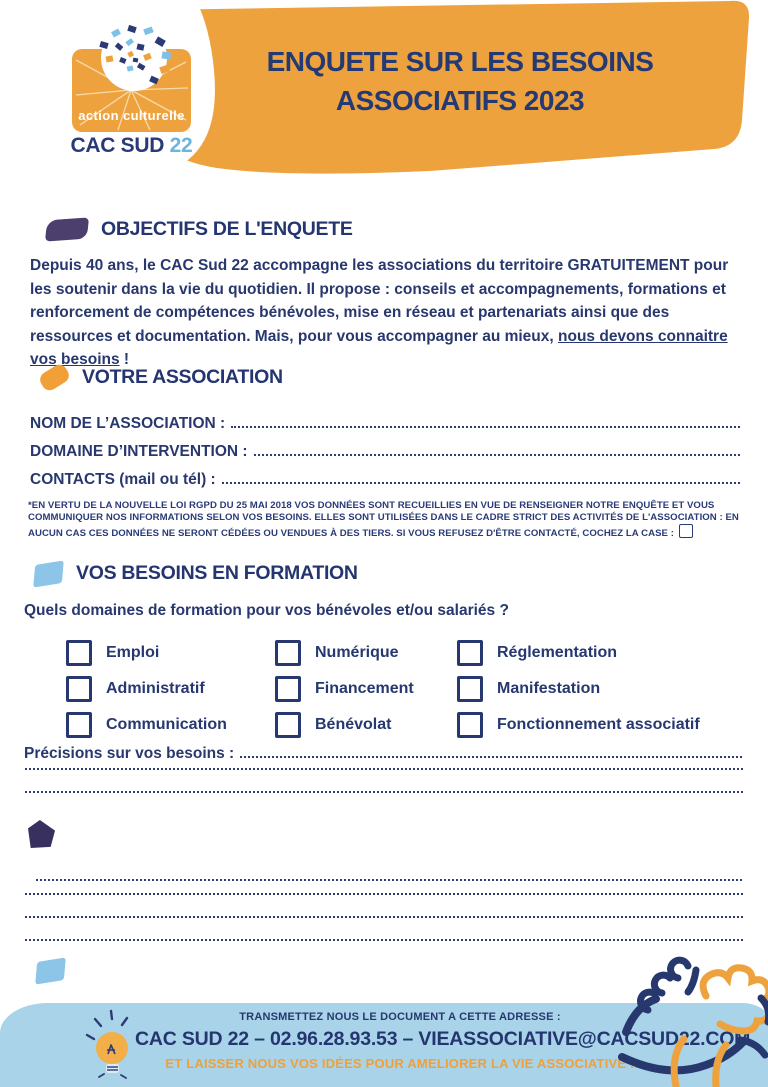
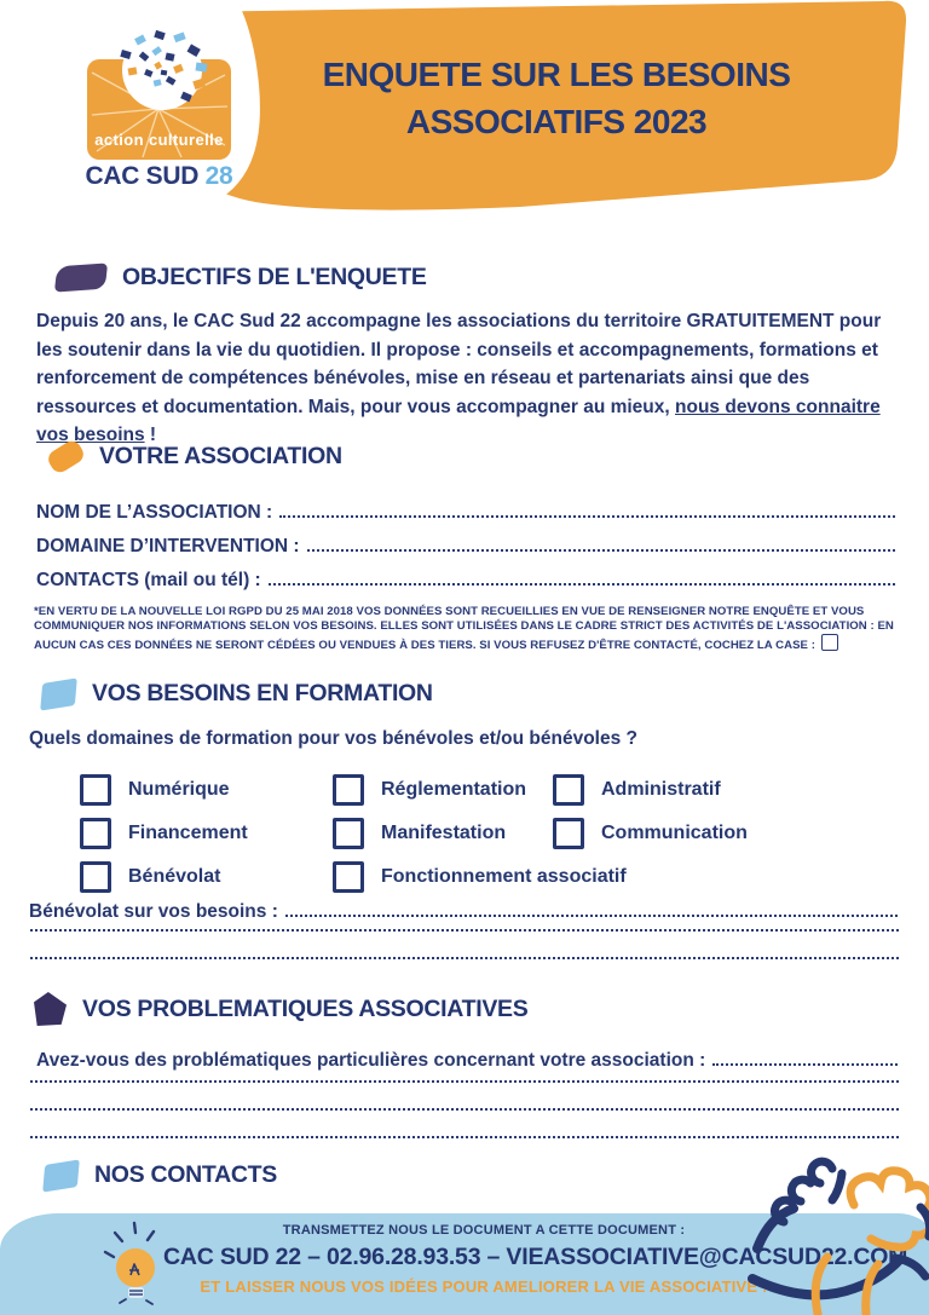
  action culturelle
- CAC SUD 22
+ CAC SUD 28
  ENQUETE SUR LES BESOINS
  ASSOCIATIFS 2023
  OBJECTIFS DE L'ENQUETE
- Depuis 40 ans, le CAC Sud 22 accompagne les associations du territoire GRATUITEMENT pour les soutenir dans la vie du quotidien. Il propose : conseils et accompagnements, formations et renforcement de compétences bénévoles, mise en réseau et partenariats ainsi que des ressources et documentation. Mais, pour vous accompagner au mieux, nous devons connaitre vos besoins !
+ Depuis 20 ans, le CAC Sud 22 accompagne les associations du territoire GRATUITEMENT pour les soutenir dans la vie du quotidien. Il propose : conseils et accompagnements, formations et renforcement de compétences bénévoles, mise en réseau et partenariats ainsi que des ressources et documentation. Mais, pour vous accompagner au mieux, nous devons connaitre vos besoins !
  VOTRE ASSOCIATION
  NOM DE L’ASSOCIATION :
  DOMAINE D’INTERVENTION :
  CONTACTS (mail ou tél) :
  *EN VERTU DE LA NOUVELLE LOI RGPD DU 25 MAI 2018 VOS DONNÉES SONT RECUEILLIES EN VUE DE RENSEIGNER NOTRE ENQUÊTE ET VOUS COMMUNIQUER NOS INFORMATIONS SELON VOS BESOINS. ELLES SONT UTILISÉES DANS LE CADRE STRICT DES ACTIVITÉS DE L'ASSOCIATION : EN AUCUN CAS CES DONNÉES NE SERONT CÉDÉES OU VENDUES À DES TIERS. SI VOUS REFUSEZ D'ÊTRE CONTACTÉ, COCHEZ LA CASE :
  VOS BESOINS EN FORMATION
- Quels domaines de formation pour vos bénévoles et/ou salariés ?
+ Quels domaines de formation pour vos bénévoles et/ou bénévoles ?
- Emploi
  Numérique
  Réglementation
  Administratif
  Financement
  Manifestation
  Communication
  Bénévolat
  Fonctionnement associatif
- Précisions sur vos besoins :
+ Bénévolat sur vos besoins :
+ VOS PROBLEMATIQUES ASSOCIATIVES
+ Avez-vous des problématiques particulières concernant votre association :
+ NOS CONTACTS
- TRANSMETTEZ NOUS LE DOCUMENT A CETTE ADRESSE :
+ TRANSMETTEZ NOUS LE DOCUMENT A CETTE DOCUMENT :
  CAC SUD 22 – 02.96.28.93.53 – VIEASSOCIATIVE@CACSU
  ET LAISSER NOUS VOS IDÉES POUR AMELIORER LA VIE ASSOCIATIVE
